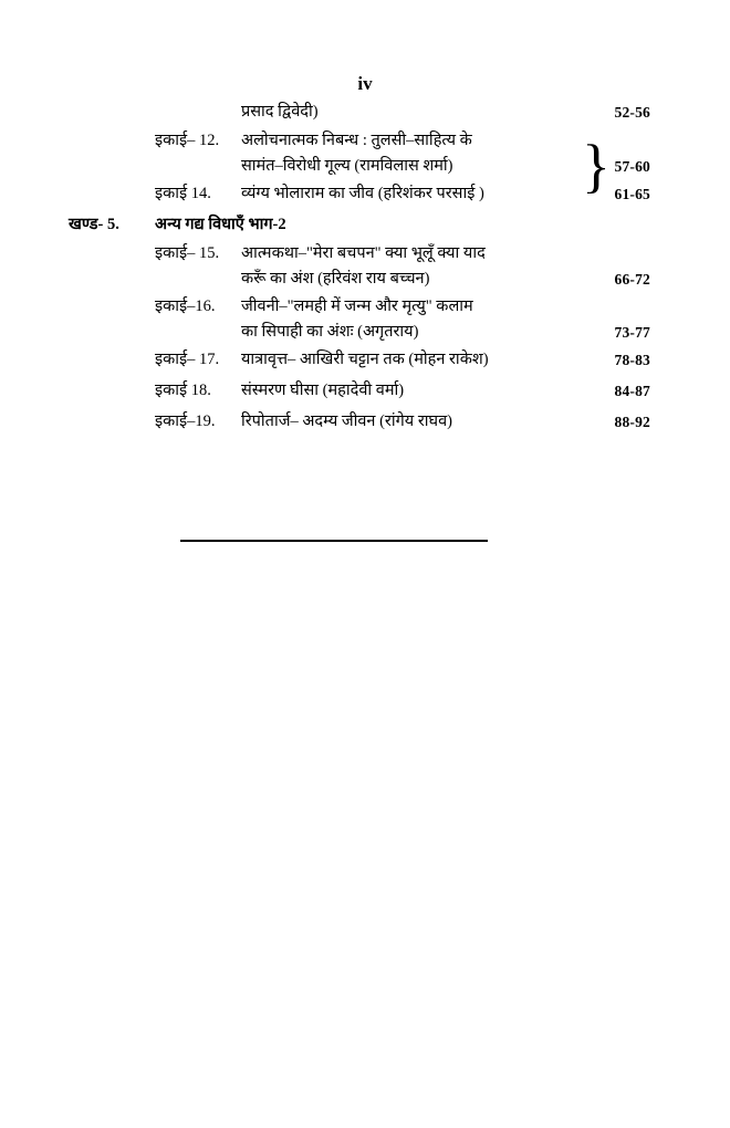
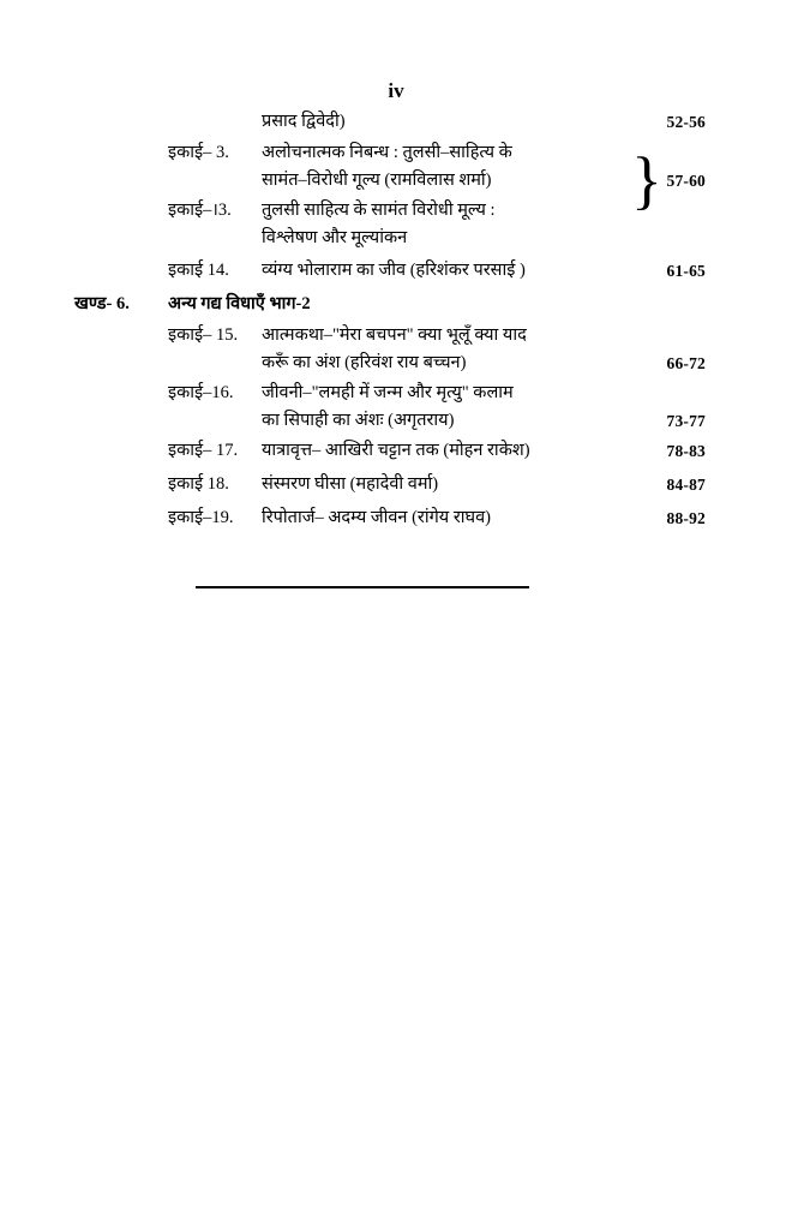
  iv
  प्रसाद द्विवेदी)
  52-56
- इकाई– 12.
+ इकाई– 3.
  अलोचनात्मक निबन्ध : तुलसी–साहित्य के
  सामंत–विरोधी गूल्य (रामविलास शर्मा)
  57-60
+ इकाई–।3.
+ तुलसी साहित्य के सामंत विरोधी मूल्य :
+ विश्लेषण और मूल्यांकन
  इकाई 14.
  व्यंग्य भोलाराम का जीव (हरिशंकर परसाई )
  61-65
- खण्ड- 5.
+ खण्ड- 6.
  अन्य गद्य विधाएँ भाग-2
  इकाई– 15.
  आत्मकथा–"मेरा बचपन" क्या भूलूँ क्या याद
  करूँ का अंश (हरिवंश राय बच्चन)
  66-72
  इकाई–16.
  जीवनी–"लमही में जन्म और मृत्यु" कलाम
  का सिपाही का अंशः (अगृतराय)
  73-77
  इकाई– 17.
  यात्रावृत्त– आखिरी चट्टान तक (मोहन राकेश)
  78-83
  इकाई 18.
  संस्मरण घीसा (महादेवी वर्मा)
  84-87
  इकाई–19.
  रिपोतार्ज– अदम्य जीवन (रांगेय राघव)
  88-92
  }
